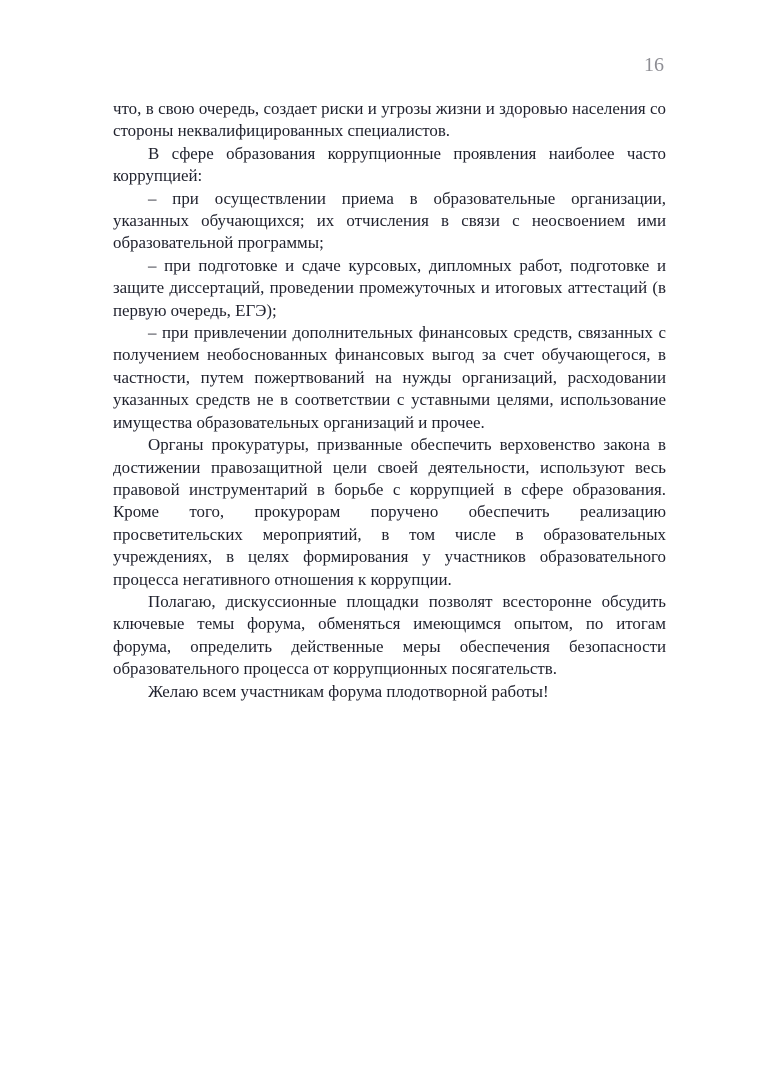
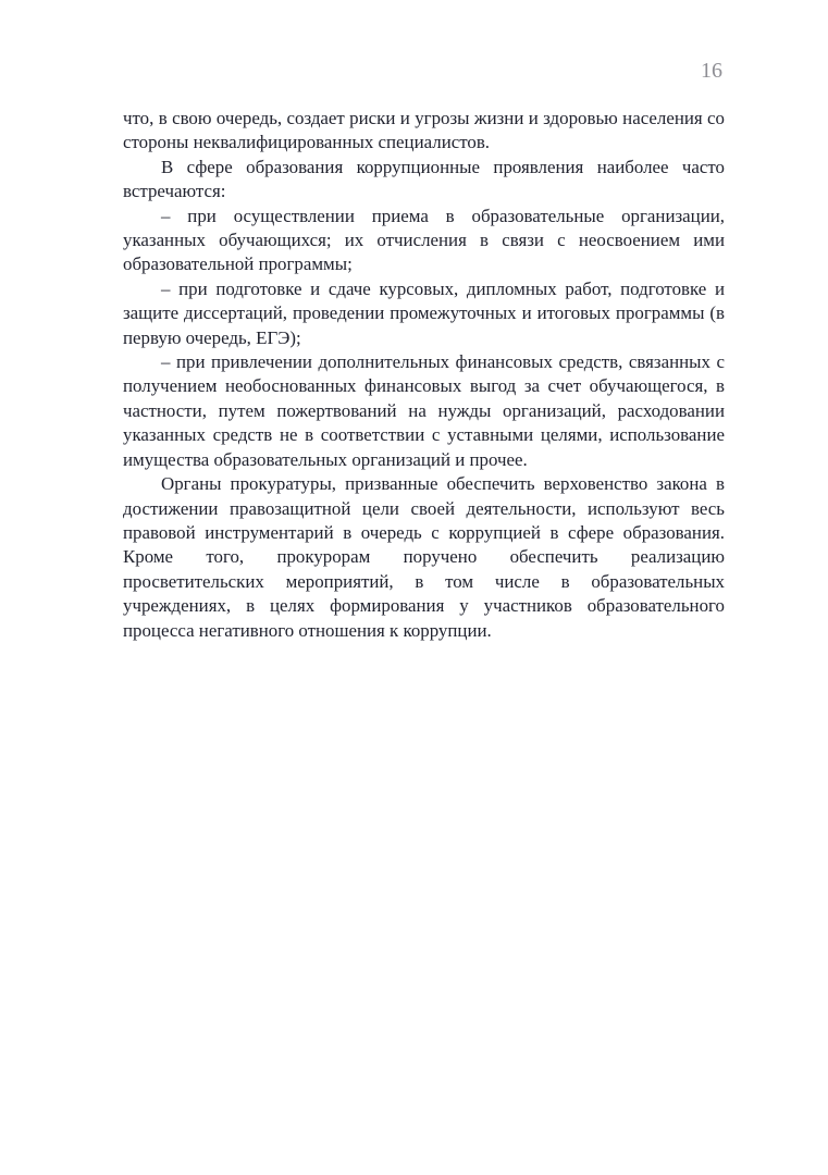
  16
  что, в свою очередь, создает риски и угрозы жизни и здоровью населения со стороны неквалифицированных специалистов.
- В сфере образования коррупционные проявления наиболее часто коррупцией:
+ В сфере образования коррупционные проявления наиболее часто встречаются:
  – при осуществлении приема в образовательные организации, указанных обучающихся; их отчисления в связи с неосвоением ими образовательной программы;
- – при подготовке и сдаче курсовых, дипломных работ, подготовке и защите диссертаций, проведении промежуточных и итоговых аттестаций (в первую очередь, ЕГЭ);
+ – при подготовке и сдаче курсовых, дипломных работ, подготовке и защите диссертаций, проведении промежуточных и итоговых программы (в первую очередь, ЕГЭ);
  – при привлечении дополнительных финансовых средств, связанных с получением необоснованных финансовых выгод за счет обучающегося, в частности, путем пожертвований на нужды организаций, расходовании указанных средств не в соответствии с уставными целями, использование имущества образовательных организаций и прочее.
- Органы прокуратуры, призванные обеспечить верховенство закона в достижении правозащитной цели своей деятельности, используют весь правовой инструментарий в борьбе с коррупцией в сфере образования. Кроме того, прокурорам поручено обеспечить реализацию просветительских мероприятий, в том числе в образовательных учреждениях, в целях формирования у участников образовательного процесса негативного отношения к коррупции.
+ Органы прокуратуры, призванные обеспечить верховенство закона в достижении правозащитной цели своей деятельности, используют весь правовой инструментарий в очередь с коррупцией в сфере образования. Кроме того, прокурорам поручено обеспечить реализацию просветительских мероприятий, в том числе в образовательных учреждениях, в целях формирования у участников образовательного процесса негативного отношения к коррупции.
- Полагаю, дискуссионные площадки позволят всесторонне обсудить ключевые темы форума, обменяться имеющимся опытом, по итогам форума, определить действенные меры обеспечения безопасности образовательного процесса от коррупционных посягательств.
- Желаю всем участникам форума плодотворной работы!
